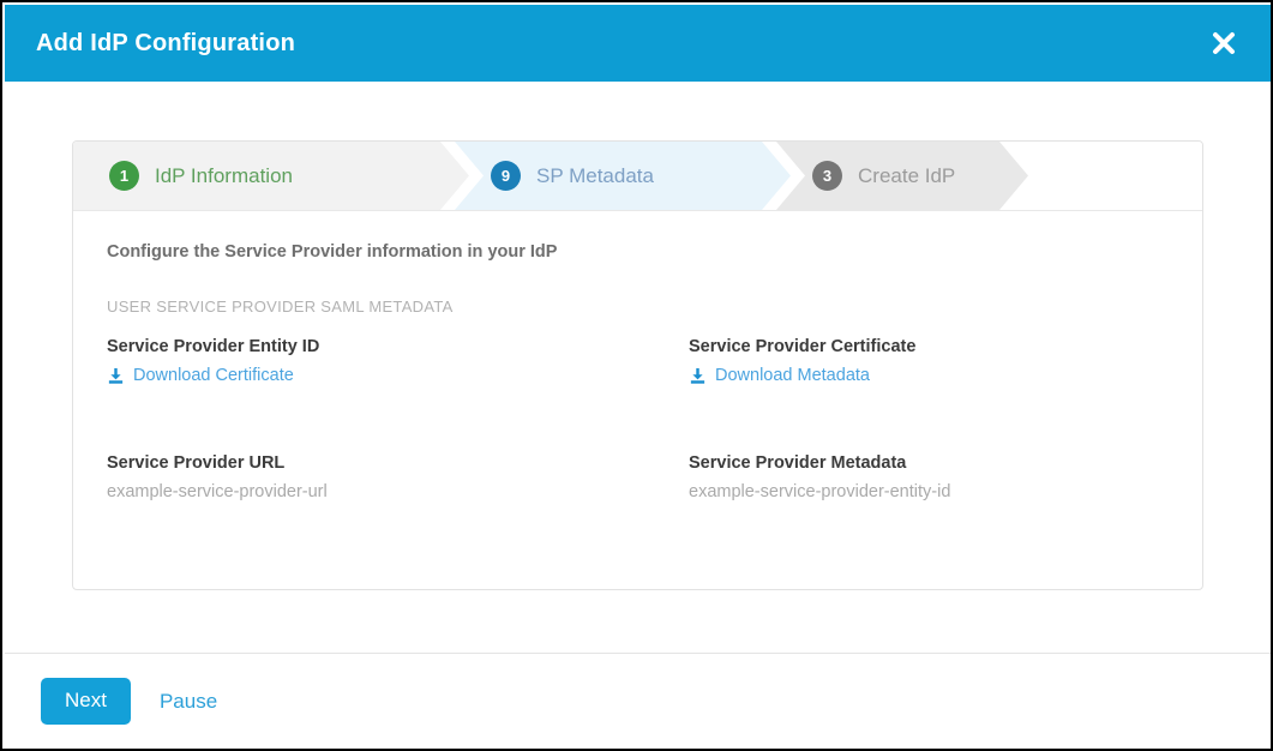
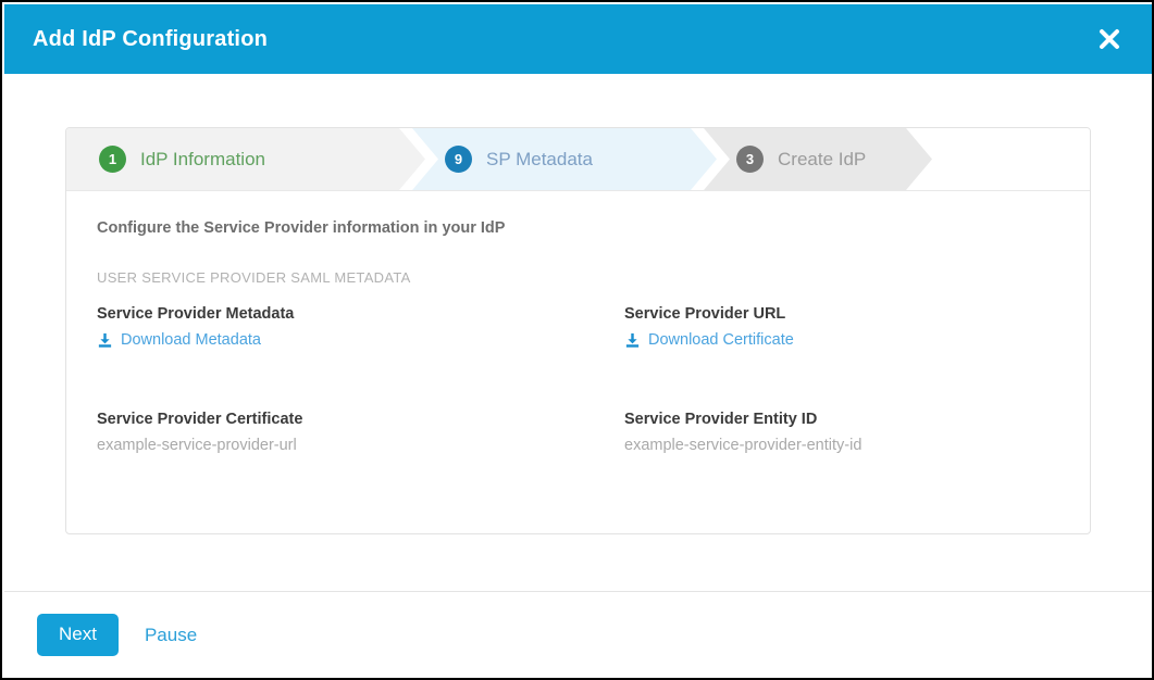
  Add IdP Configuration
  1
  IdP Information
  9
  SP Metadata
  3
  Create IdP
  Configure the Service Provider information in your IdP
  USER SERVICE PROVIDER SAML METADATA
- Service Provider Entity ID
+ Service Provider Metadata
- Download Certificate
+ Download Metadata
- Service Provider Certificate
+ Service Provider URL
- Download Metadata
+ Download Certificate
- Service Provider URL
+ Service Provider Certificate
  example-service-provider-url
- Service Provider Metadata
+ Service Provider Entity ID
  example-service-provider-entity-id
  Next
  Pause
